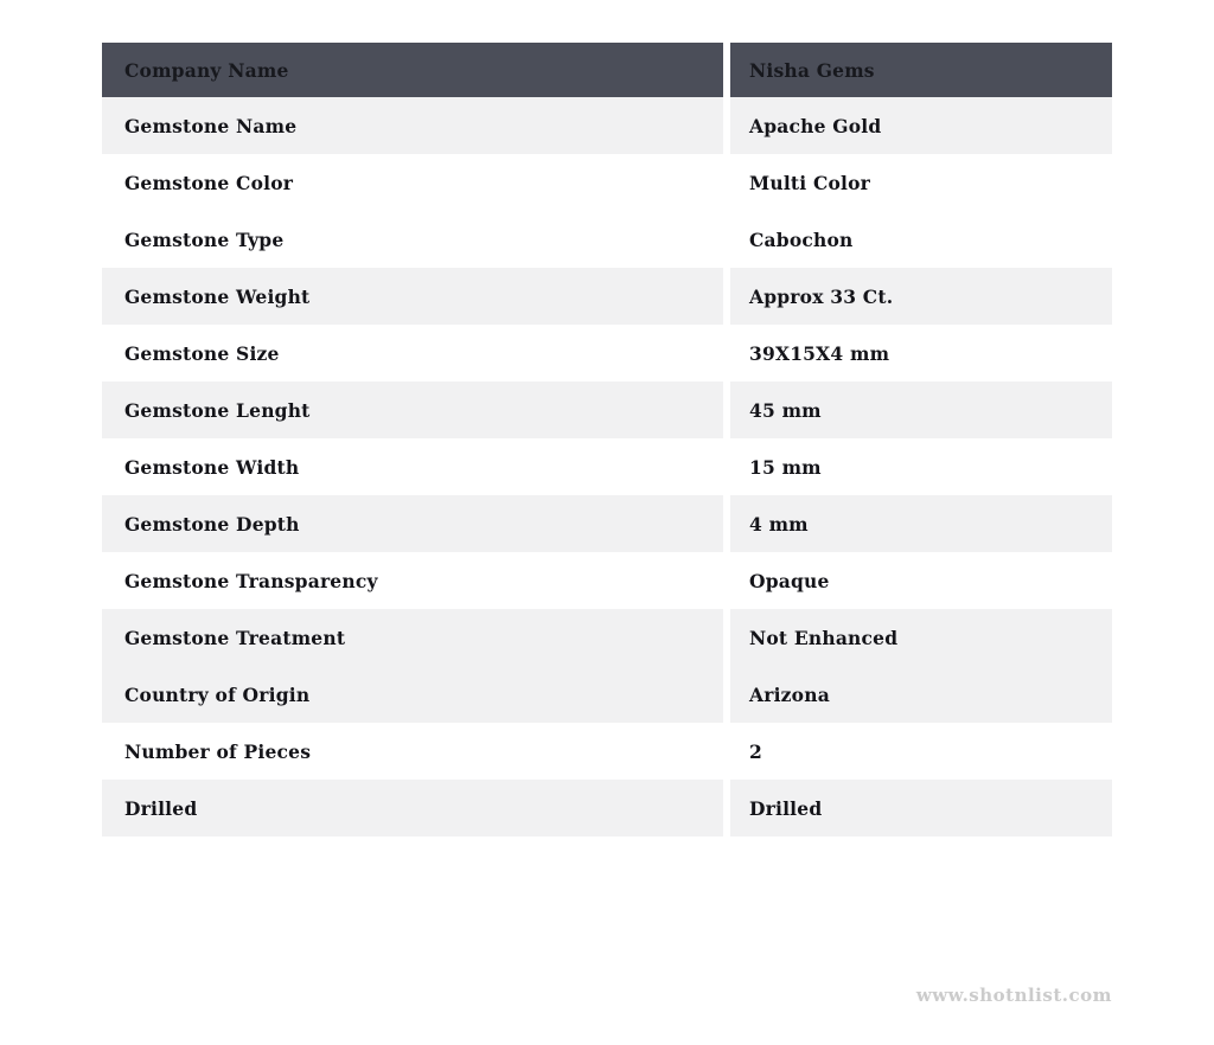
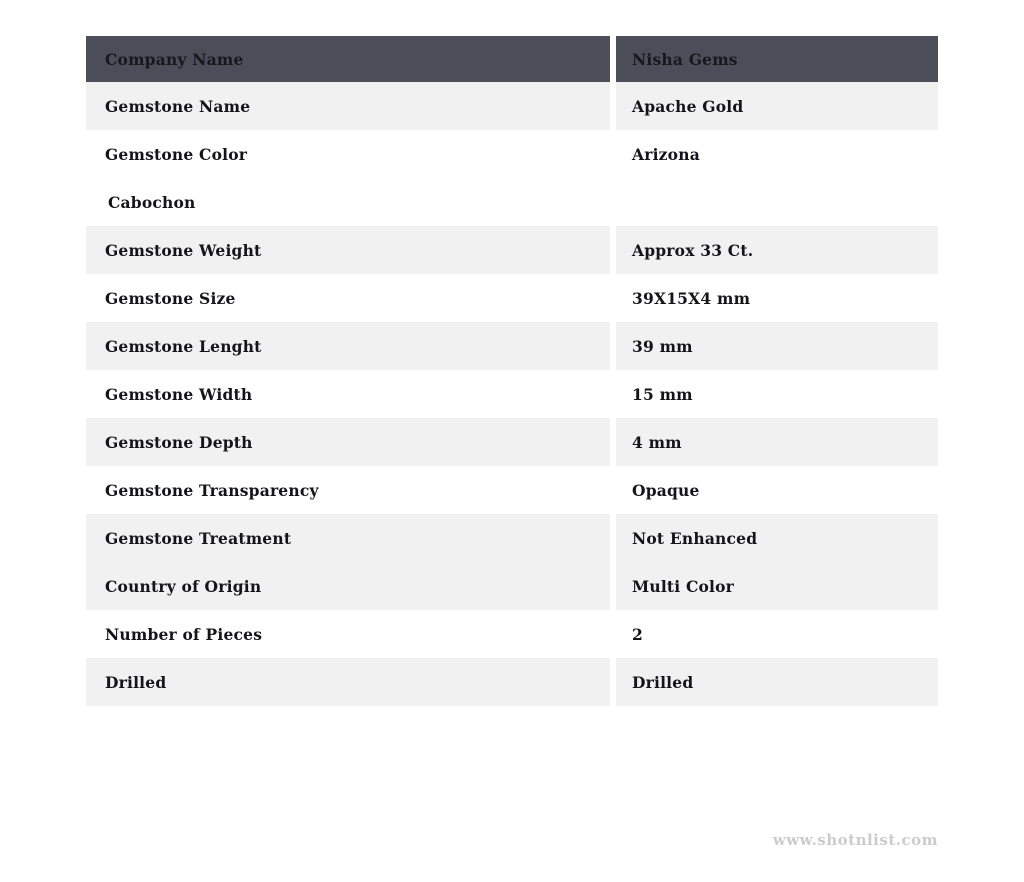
  Company Name
  Nisha Gems
  Gemstone Name
  Apache Gold
  Gemstone Color
- Multi Color
+ Arizona
- Gemstone Type
  Cabochon
  Gemstone Weight
  Approx 33 Ct.
  Gemstone Size
  39X15X4 mm
  Gemstone Lenght
- 45 mm
+ 39 mm
  Gemstone Width
  15 mm
  Gemstone Depth
  4 mm
  Gemstone Transparency
  Opaque
  Gemstone Treatment
  Not Enhanced
  Country of Origin
- Arizona
+ Multi Color
  Number of Pieces
  2
  Drilled
  Drilled
  www.shotnlist.com
